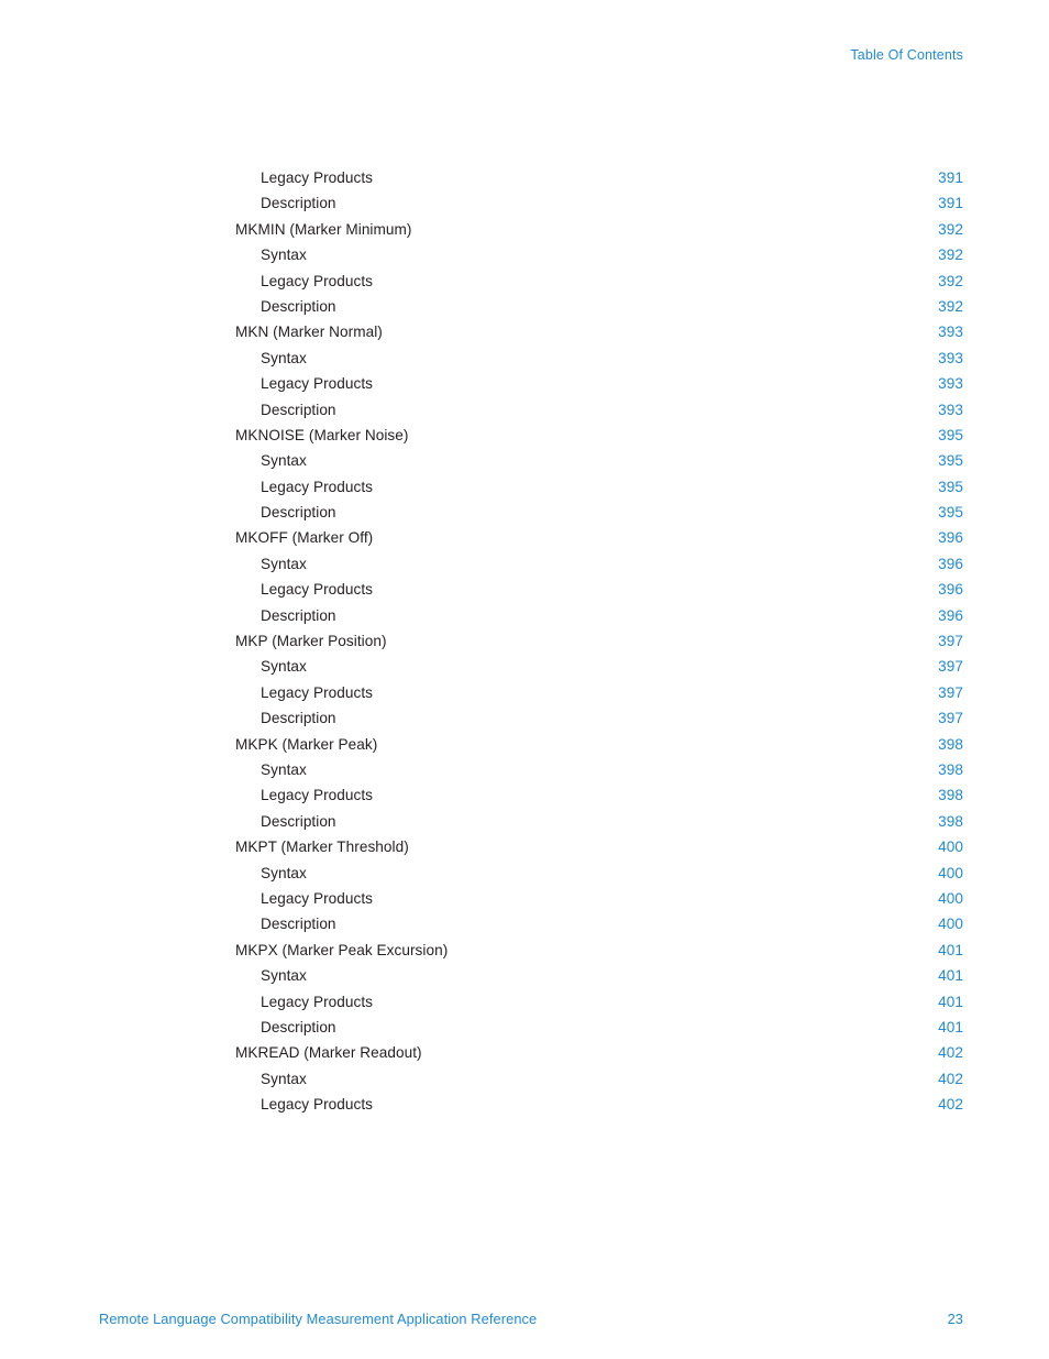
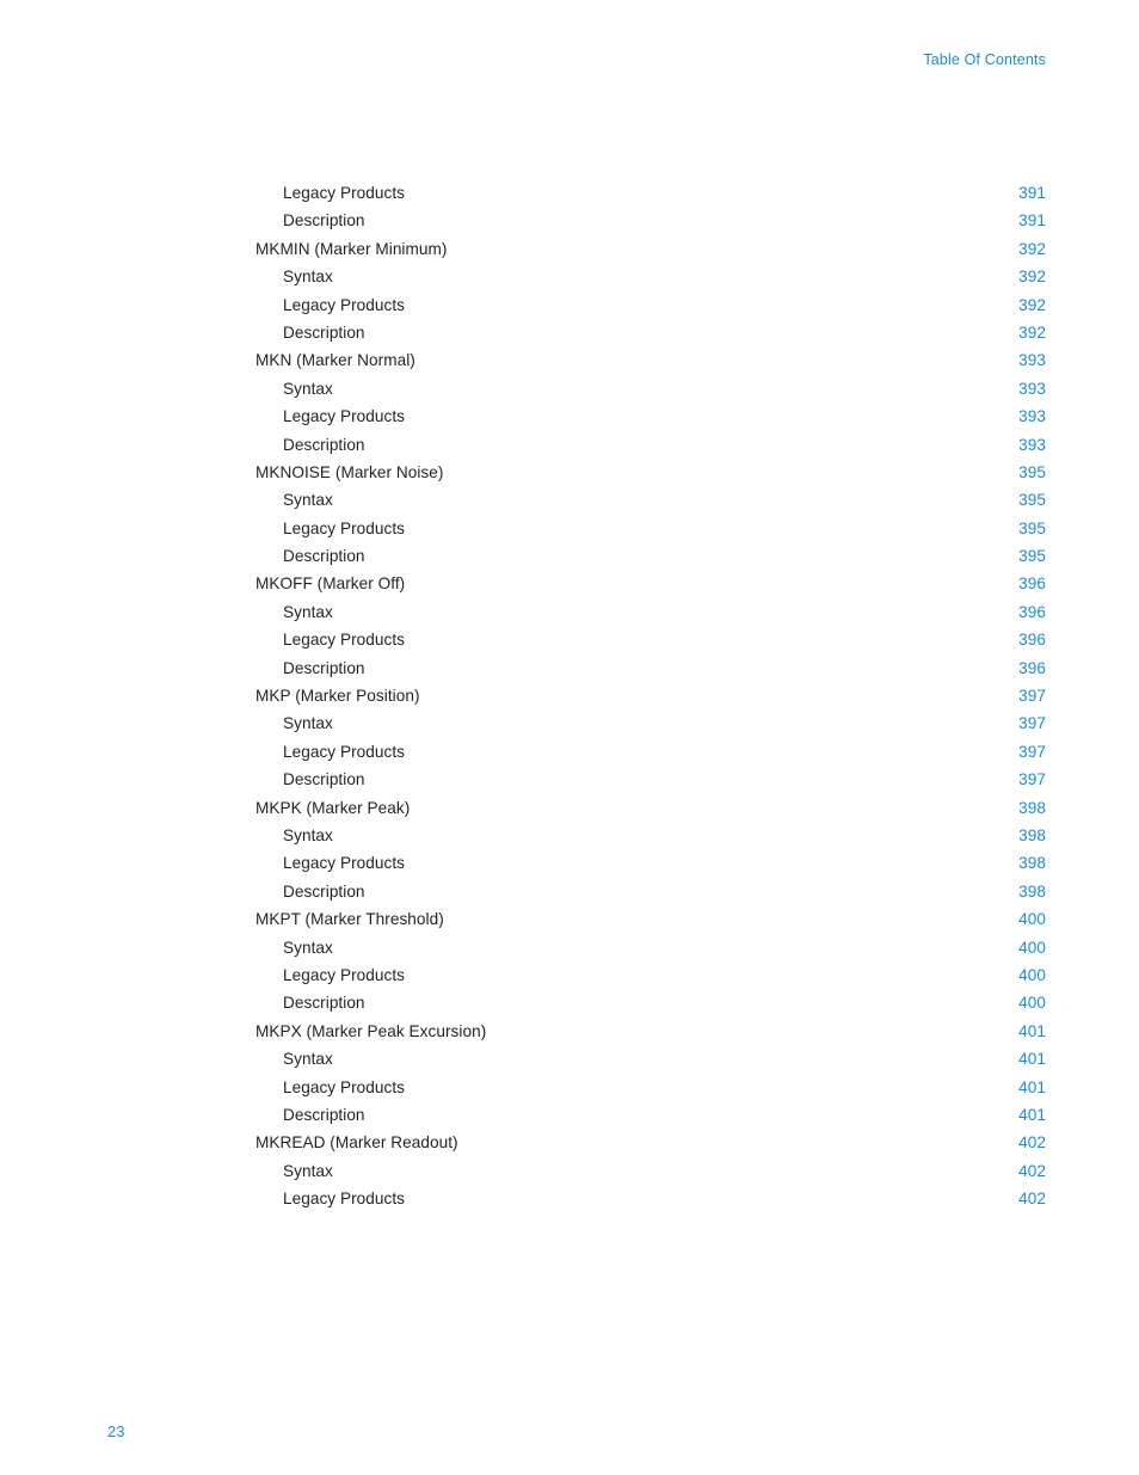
  Table Of Contents
  Legacy Products
  391
  Description
  391
  MKMIN (Marker Minimum)
  392
  Syntax
  392
  Legacy Products
  392
  Description
  392
  MKN (Marker Normal)
  393
  Syntax
  393
  Legacy Products
  393
  Description
  393
  MKNOISE (Marker Noise)
  395
  Syntax
  395
  Legacy Products
  395
  Description
  395
  MKOFF (Marker Off)
  396
  Syntax
  396
  Legacy Products
  396
  Description
  396
  MKP (Marker Position)
  397
  Syntax
  397
  Legacy Products
  397
  Description
  397
  MKPK (Marker Peak)
  398
  Syntax
  398
  Legacy Products
  398
  Description
  398
  MKPT (Marker Threshold)
  400
  Syntax
  400
  Legacy Products
  400
  Description
  400
  MKPX (Marker Peak Excursion)
  401
  Syntax
  401
  Legacy Products
  401
  Description
  401
  MKREAD (Marker Readout)
  402
  Syntax
  402
  Legacy Products
  402
- Remote Language Compatibility Measurement Application Reference
  23
